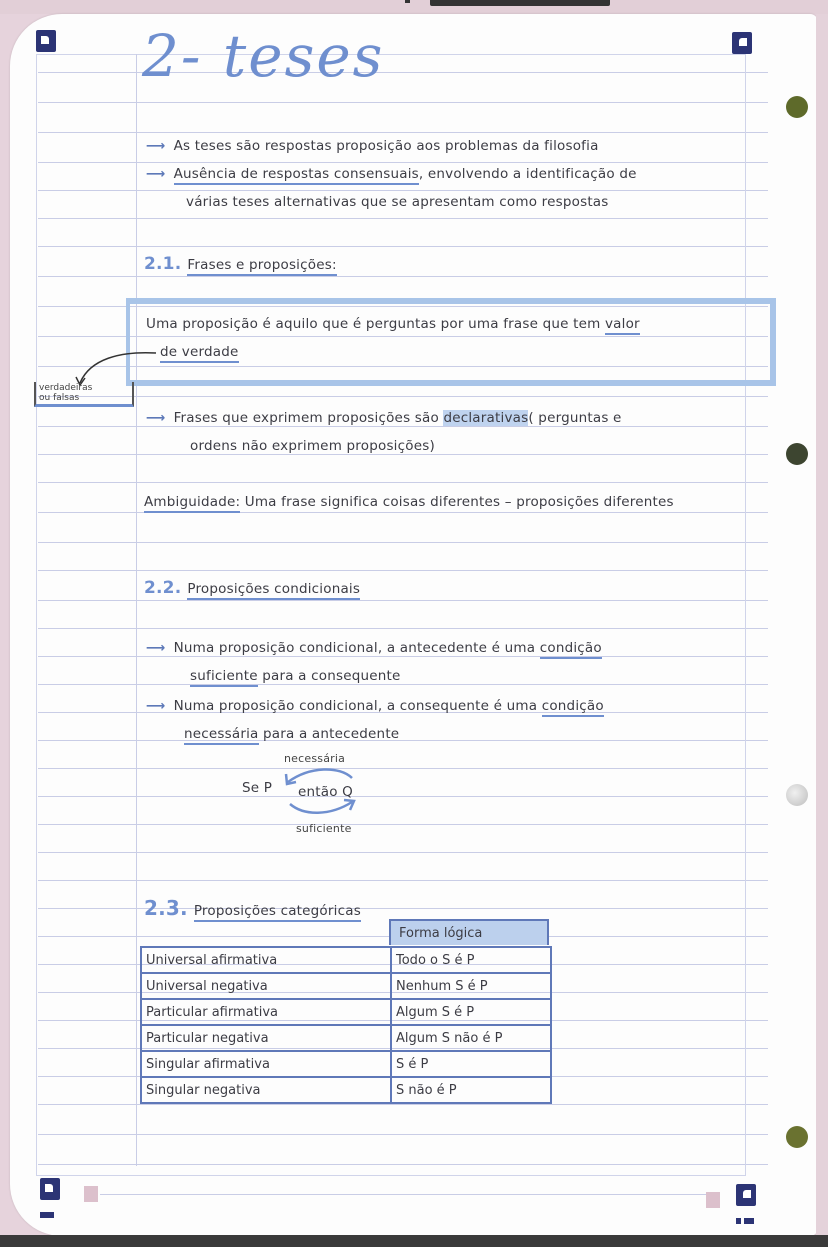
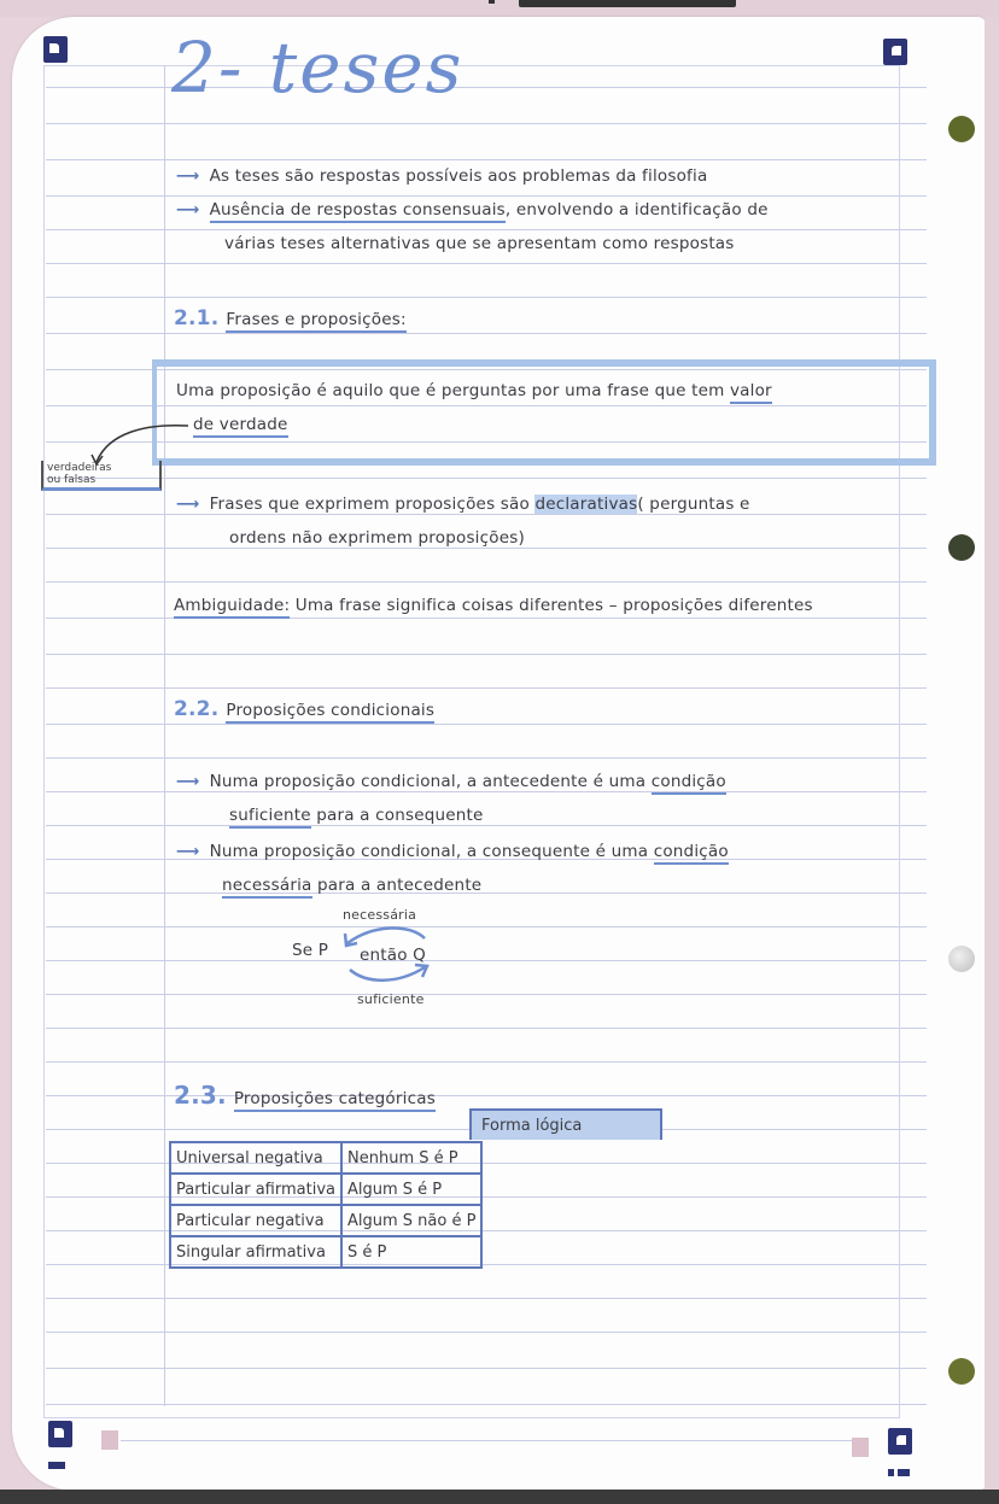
  2- teses
- ⟶ As teses são respostas proposição aos problemas da filosofia
+ ⟶ As teses são respostas possíveis aos problemas da filosofia
  ⟶ Ausência de respostas consensuais, envolvendo a identificação de
  várias teses alternativas que se apresentam como respostas
  2.1. Frases e proposições:
  Uma proposição é aquilo que é perguntas por uma frase que tem valor
  de verdade
  verdadeiras
  ou falsas
  ⟶ Frases que exprimem proposições são declarativas( perguntas e
  ordens não exprimem proposições)
  Ambiguidade: Uma frase significa coisas diferentes – proposições diferentes
  2.2. Proposições condicionais
  ⟶ Numa proposição condicional, a antecedente é uma condição
  suficiente para a consequente
  ⟶ Numa proposição condicional, a consequente é uma condição
  necessária para a antecedente
  necessária
  Se P
  então Q
  suficiente
  2.3. Proposições categóricas
  Forma lógica
- Universal afirmativa	Todo o S é P
  Universal negativa	Nenhum S é P
  Particular afirmativa	Algum S é P
  Particular negativa	Algum S não é P
  Singular afirmativa	S é P
- Singular negativa	S não é P
